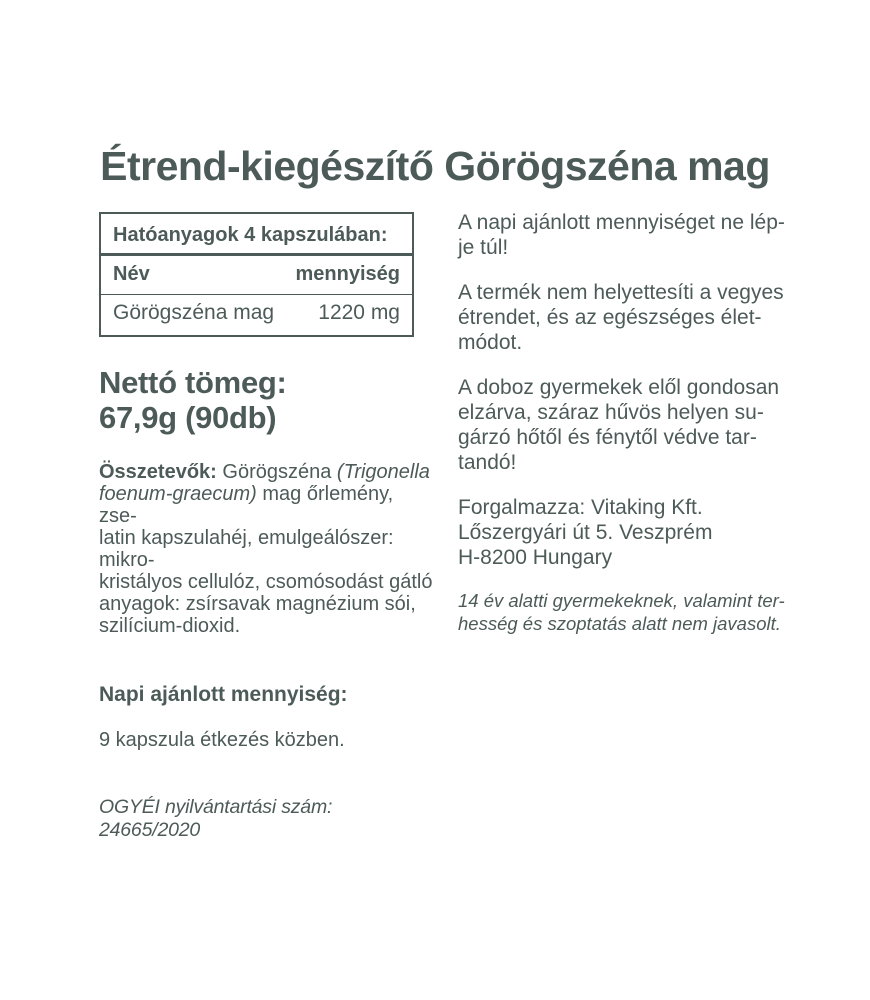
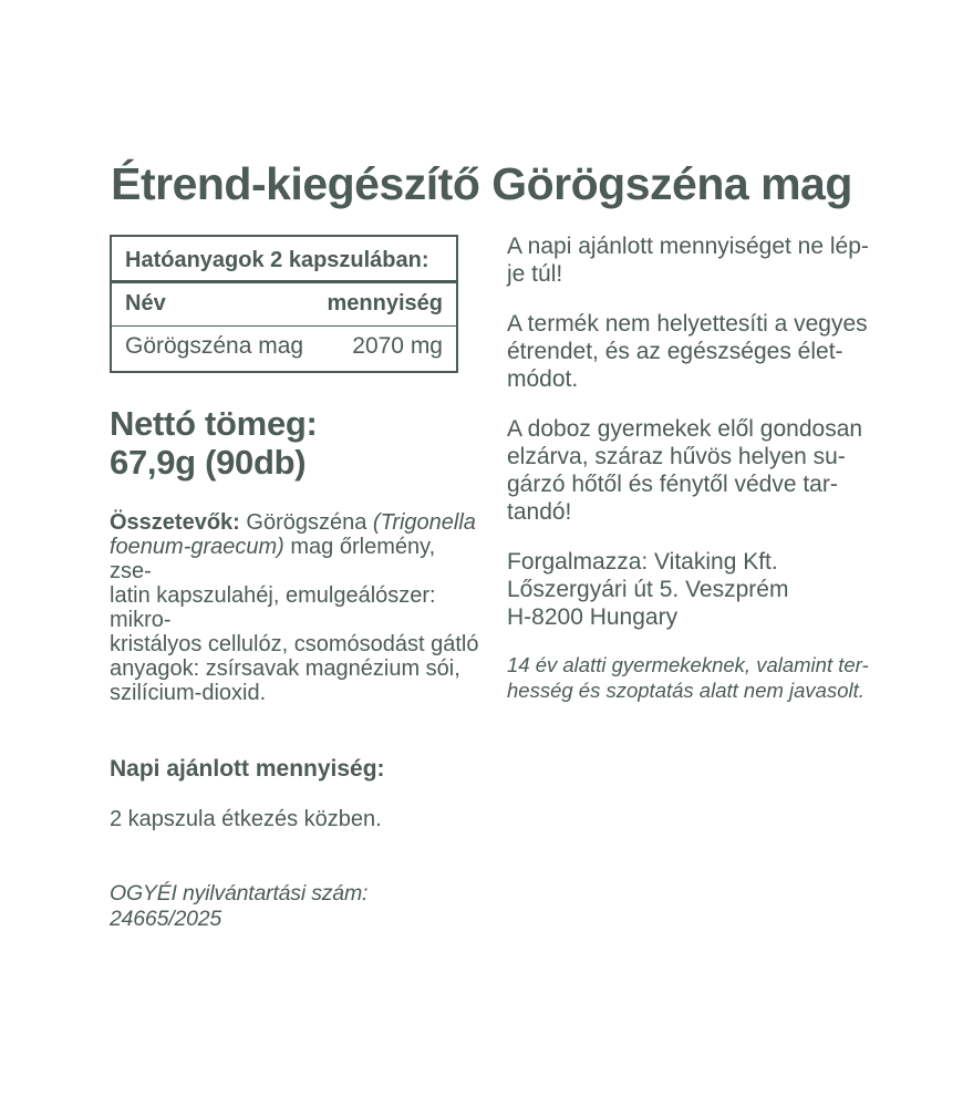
  Étrend-kiegészítő Görögszéna mag
- Hatóanyagok 4 kapszulában:
+ Hatóanyagok 2 kapszulában:
  Név
  mennyiség
  Görögszéna mag
- 1220 mg
+ 2070 mg
  Nettó tömeg:
  67,9g (90db)
  Összetevők: Görögszéna (Trigonella
  foenum-graecum) mag őrlemény, zse-
  latin kapszulahéj, emulgeálószer: mikro-
  kristályos cellulóz, csomósodást gátló
  anyagok: zsírsavak magnézium sói,
  szilícium-dioxid.
  Napi ajánlott mennyiség:
- 9 kapszula étkezés közben.
+ 2 kapszula étkezés közben.
- OGYÉI nyilvántartási szám: 24665/2020
+ OGYÉI nyilvántartási szám: 24665/2025
  A napi ajánlott mennyiséget ne lép-
  je túl!
  A termék nem helyettesíti a vegyes
  étrendet, és az egészséges élet-
  módot.
  A doboz gyermekek elől gondosan
  elzárva, száraz hűvös helyen su-
  gárzó hőtől és fénytől védve tar-
  tandó!
  Forgalmazza: Vitaking Kft.
  Lőszergyári út 5. Veszprém
  H-8200 Hungary
  14 év alatti gyermekeknek, valamint ter-
  hesség és szoptatás alatt nem javasolt.
